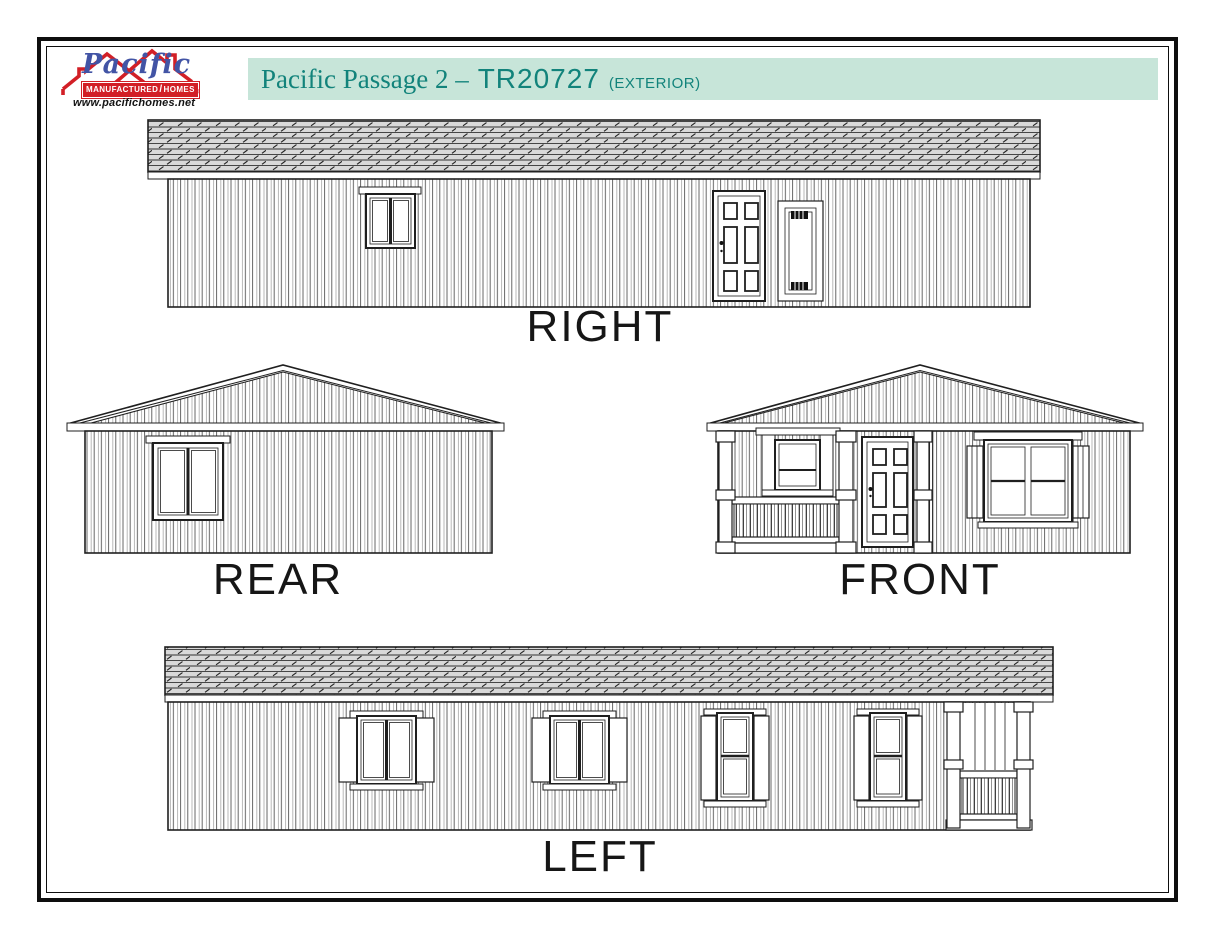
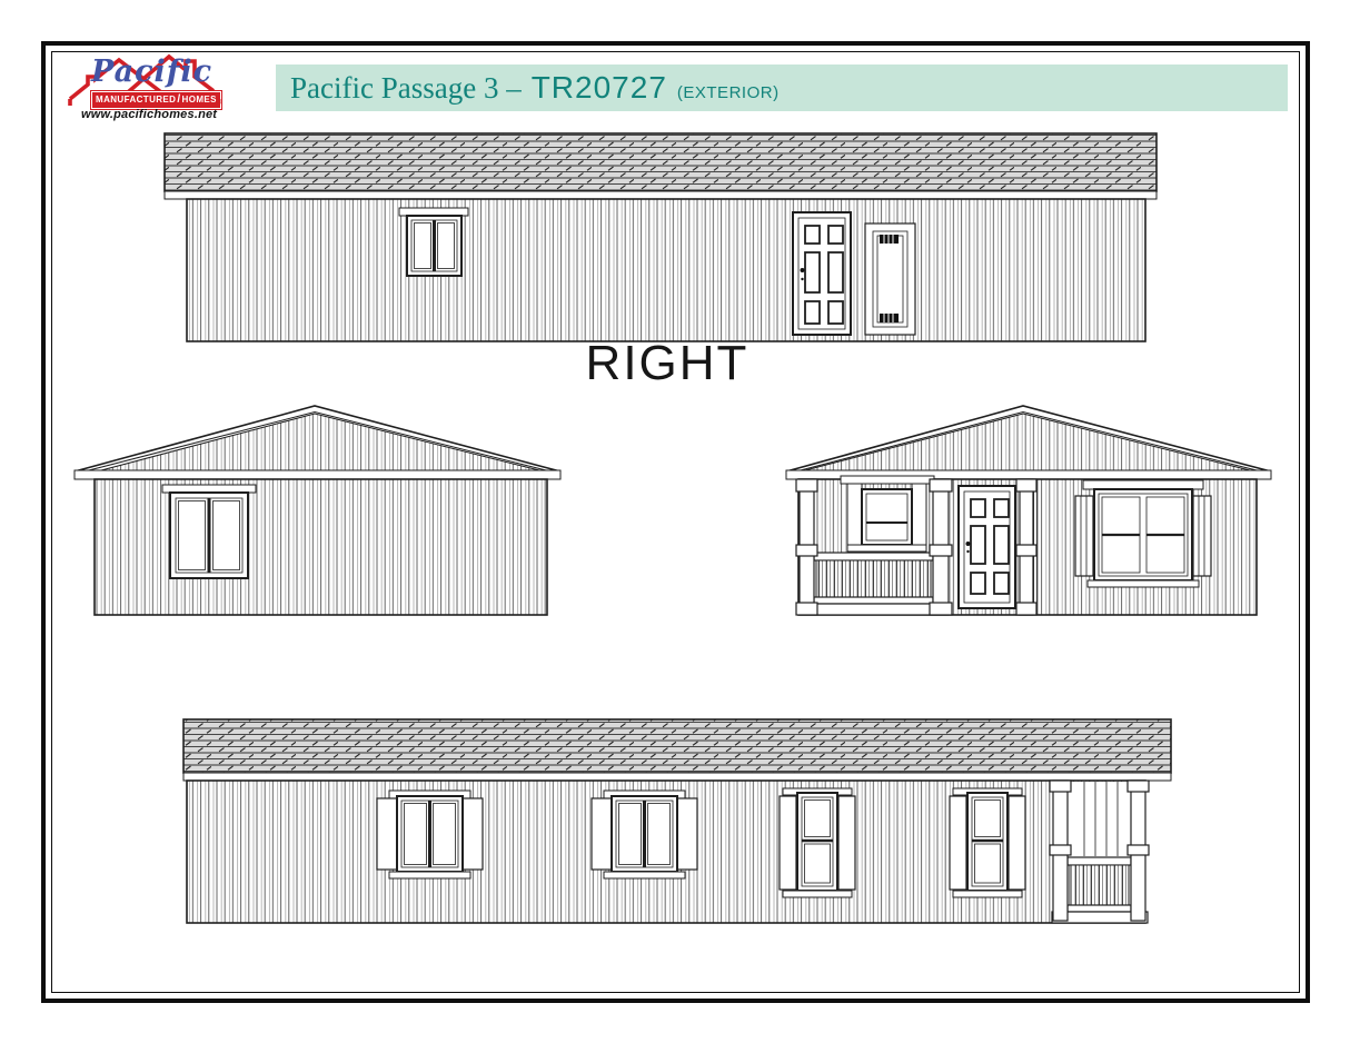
  Pacific
  MANUFACTURED/HOMES
  www.pacifichomes.net
- Pacific Passage 2 –
+ Pacific Passage 3 –
  TR20727
  (EXTERIOR)
  RIGHT
- REAR
- FRONT
- LEFT
